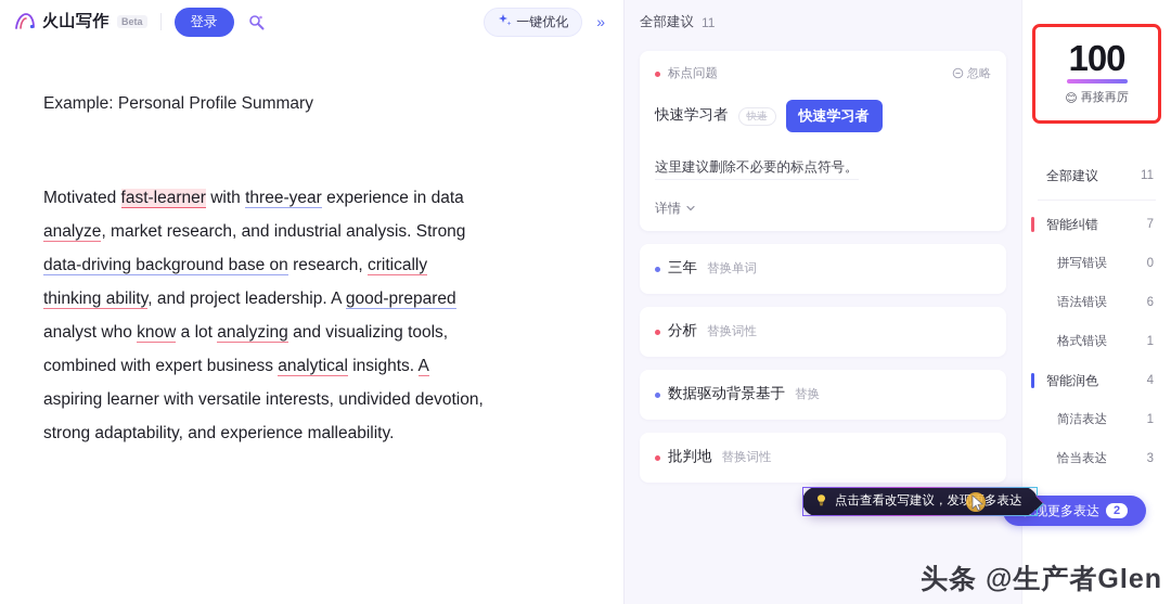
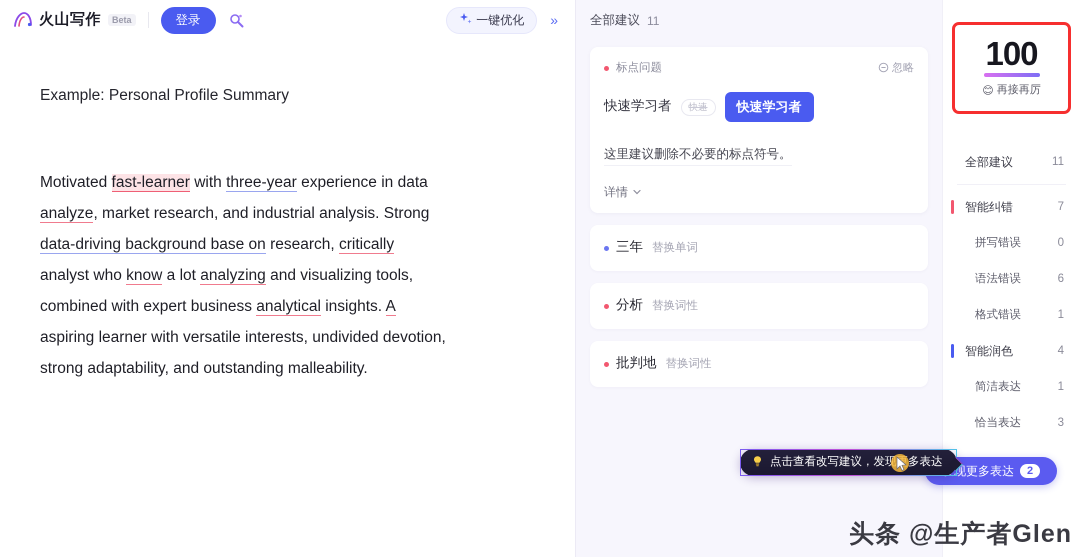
  火山写作
  Beta
  登录
  一键优化
  »
  Example: Personal Profile Summary
  Motivated fast-learner with three-year experience in data
  analyze, market research, and industrial analysis. Strong
  data-driving background base on research, critically
- thinking ability, and project leadership. A good-prepared
  analyst who know a lot analyzing and visualizing tools,
  combined with expert business analytical insights. A
  aspiring learner with versatile interests, undivided devotion,
- strong adaptability, and experience malleability.
+ strong adaptability, and outstanding malleability.
  全部建议
  11
  标点问题
  忽略
  快速学习者
  快速
  快速学习者
  这里建议删除不必要的标点符号。
  详情
  三年
  替换单词
  分析
  替换词性
- 数据驱动背景基于
- 替换
  批判地
  替换词性
  100
  😊
  再接再厉
  全部建议
  11
  智能纠错
  7
  拼写错误
  0
  语法错误
  6
  格式错误
  1
  智能润色
  4
  简洁表达
  1
  恰当表达
  3
  现更多表达
  2
  点击查看改写建议，发现多表达
  头条 @生产者Glen
